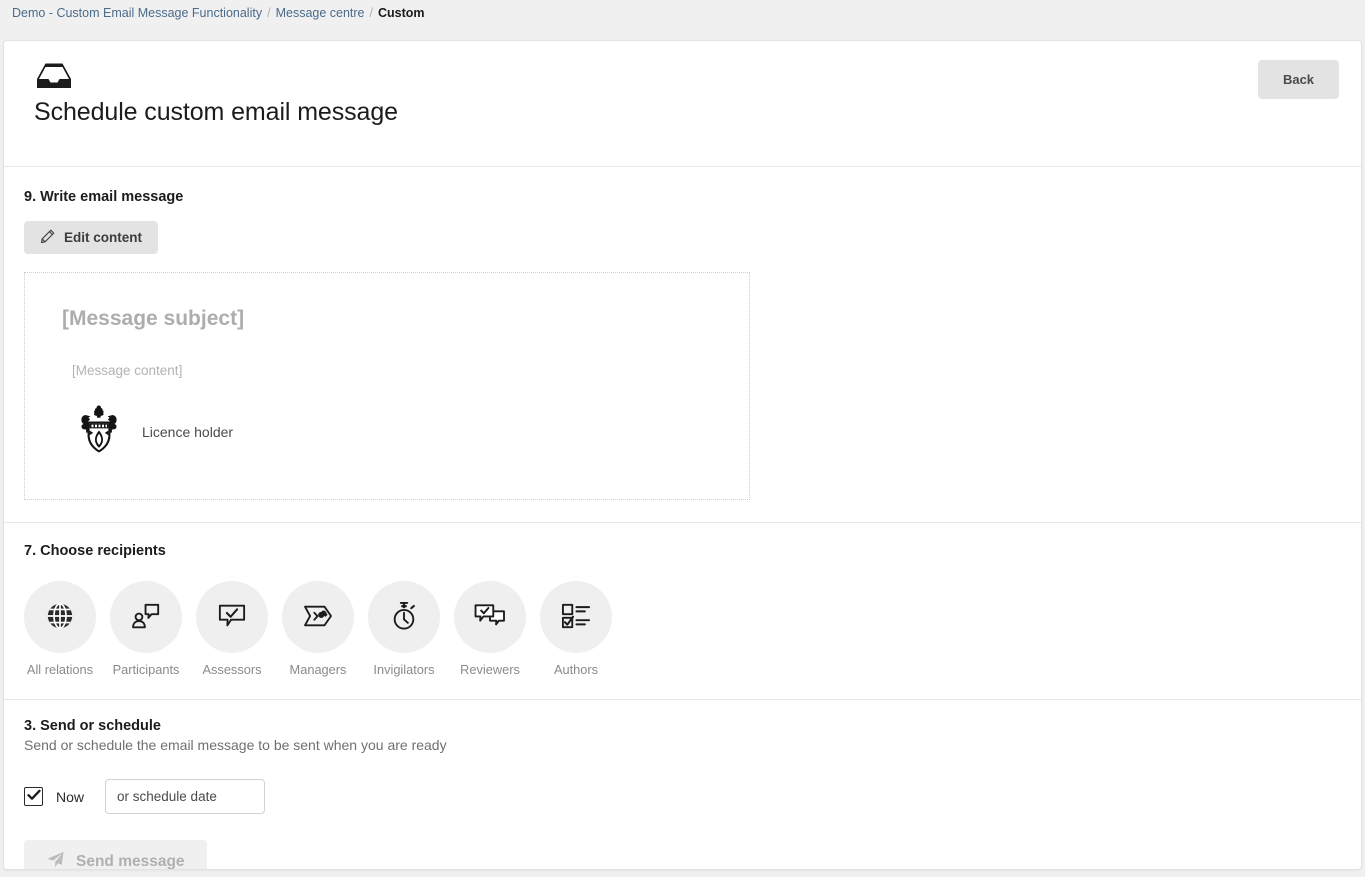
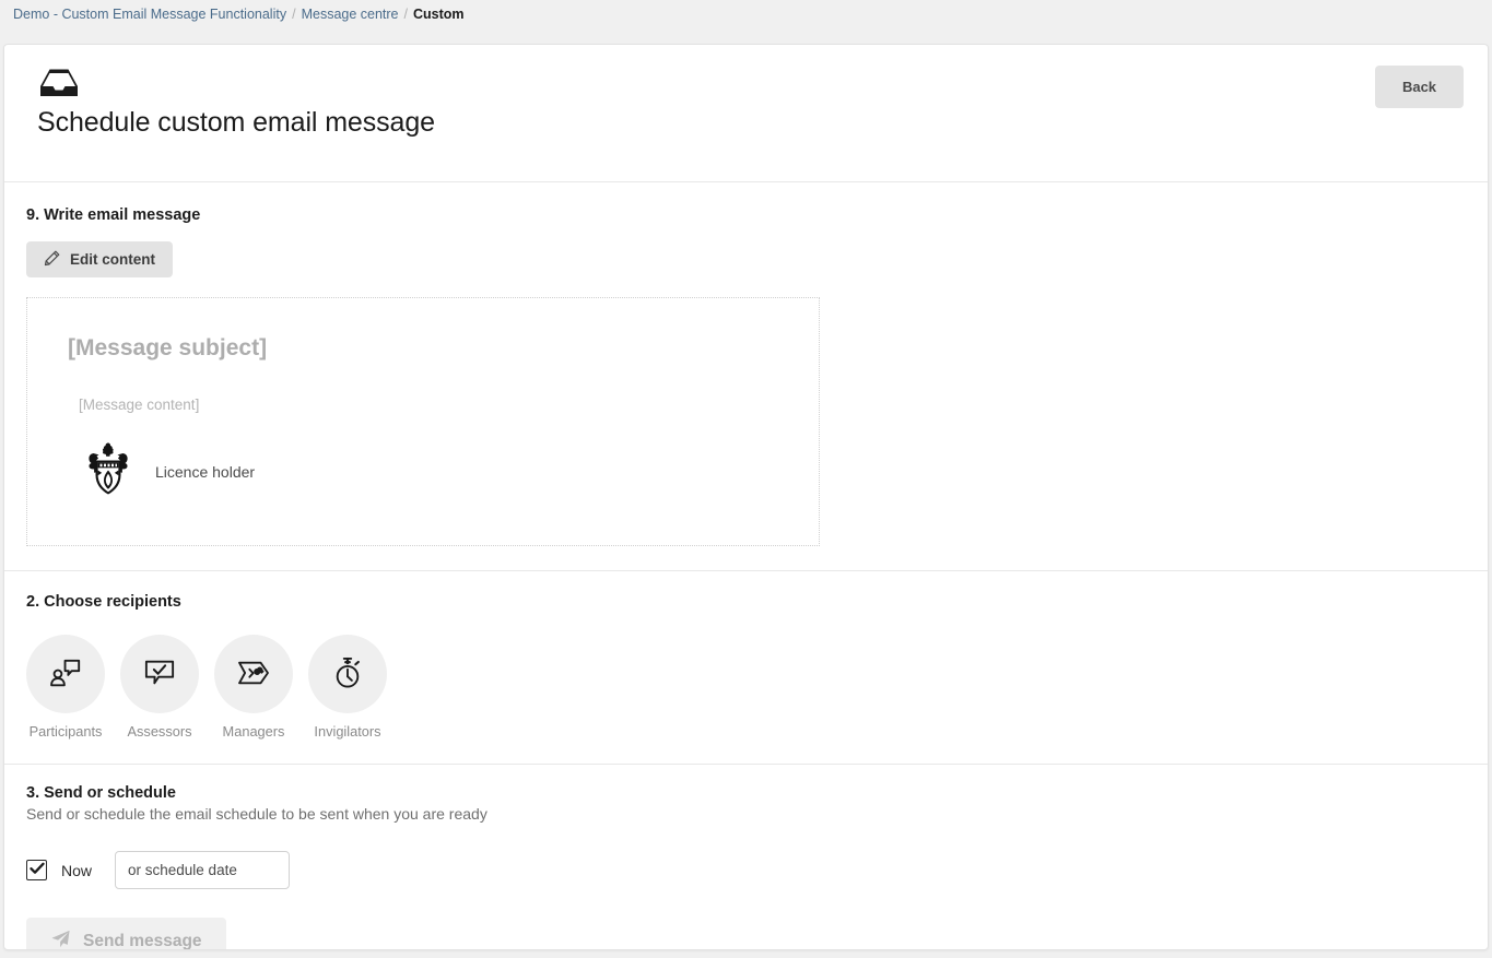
  Demo - Custom Email Message Functionality
  /
  Message centre
  /
  Custom
  Schedule custom email message
  Back
  9. Write email message
  Edit content
  [Message subject]
  [Message content]
  Licence holder
- 7. Choose recipients
+ 2. Choose recipients
- All relations
  Participants
  Assessors
  Managers
  Invigilators
- Reviewers
- Authors
  3. Send or schedule
- Send or schedule the email message to be sent when you are ready
+ Send or schedule the email schedule to be sent when you are ready
  Now
  or schedule date
  Send message
